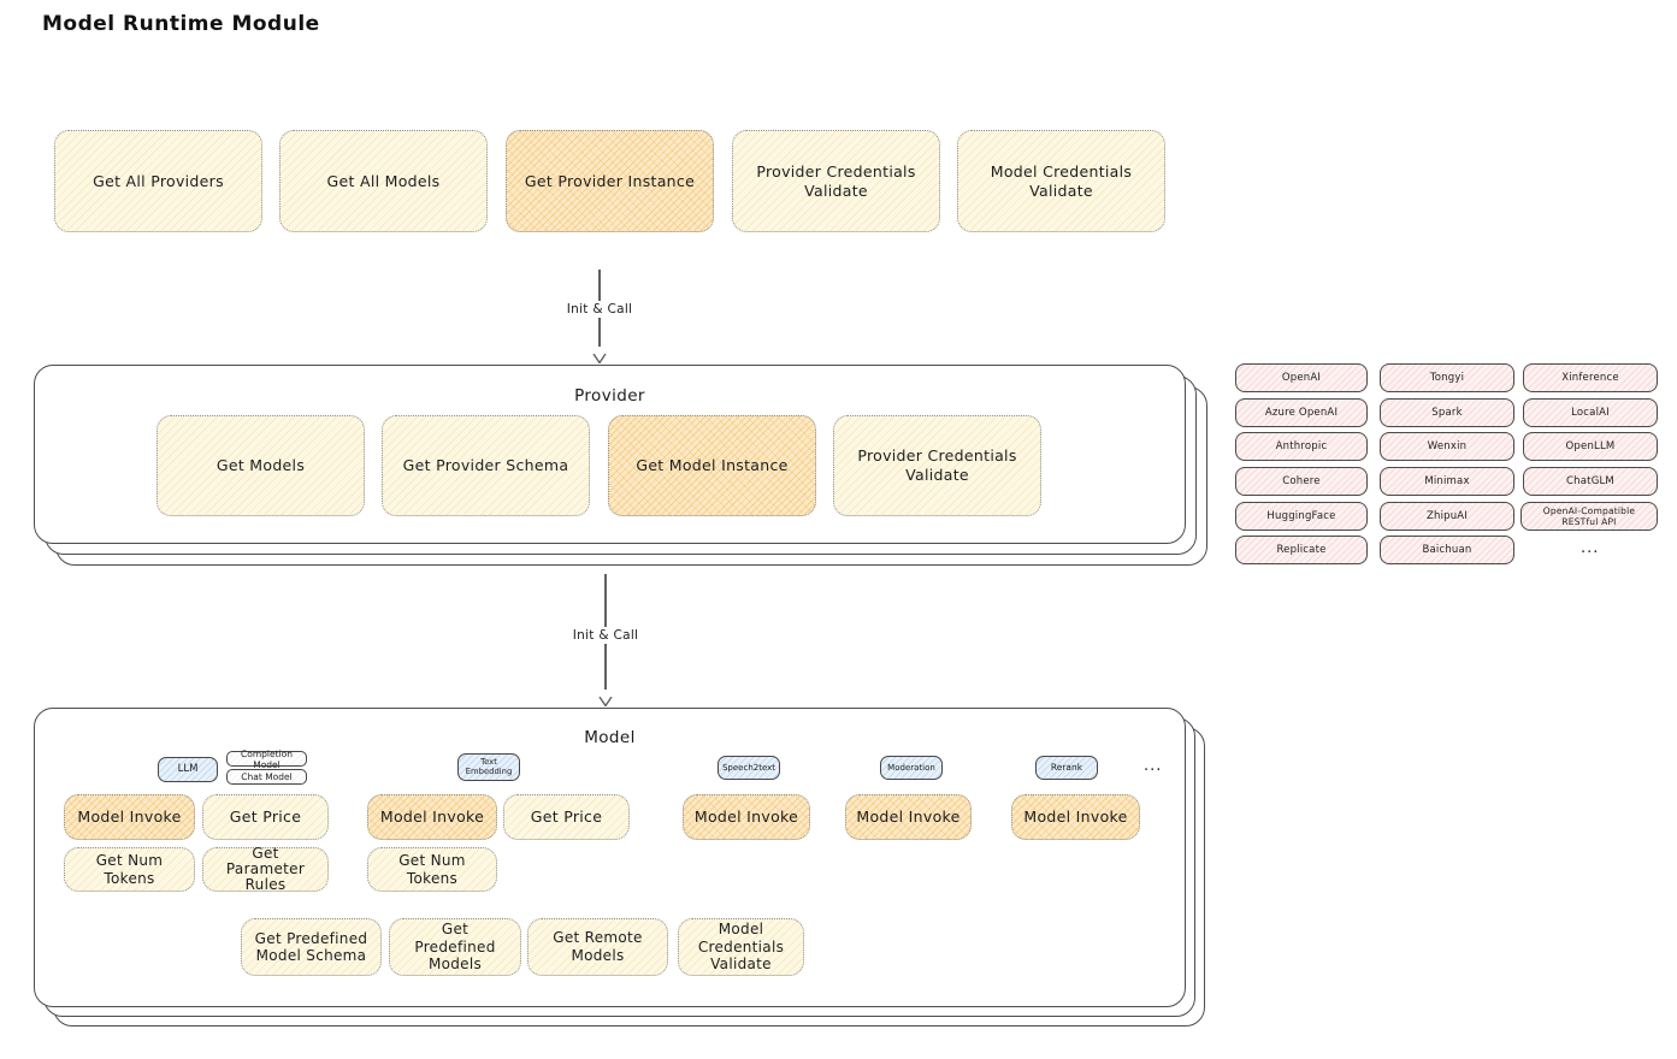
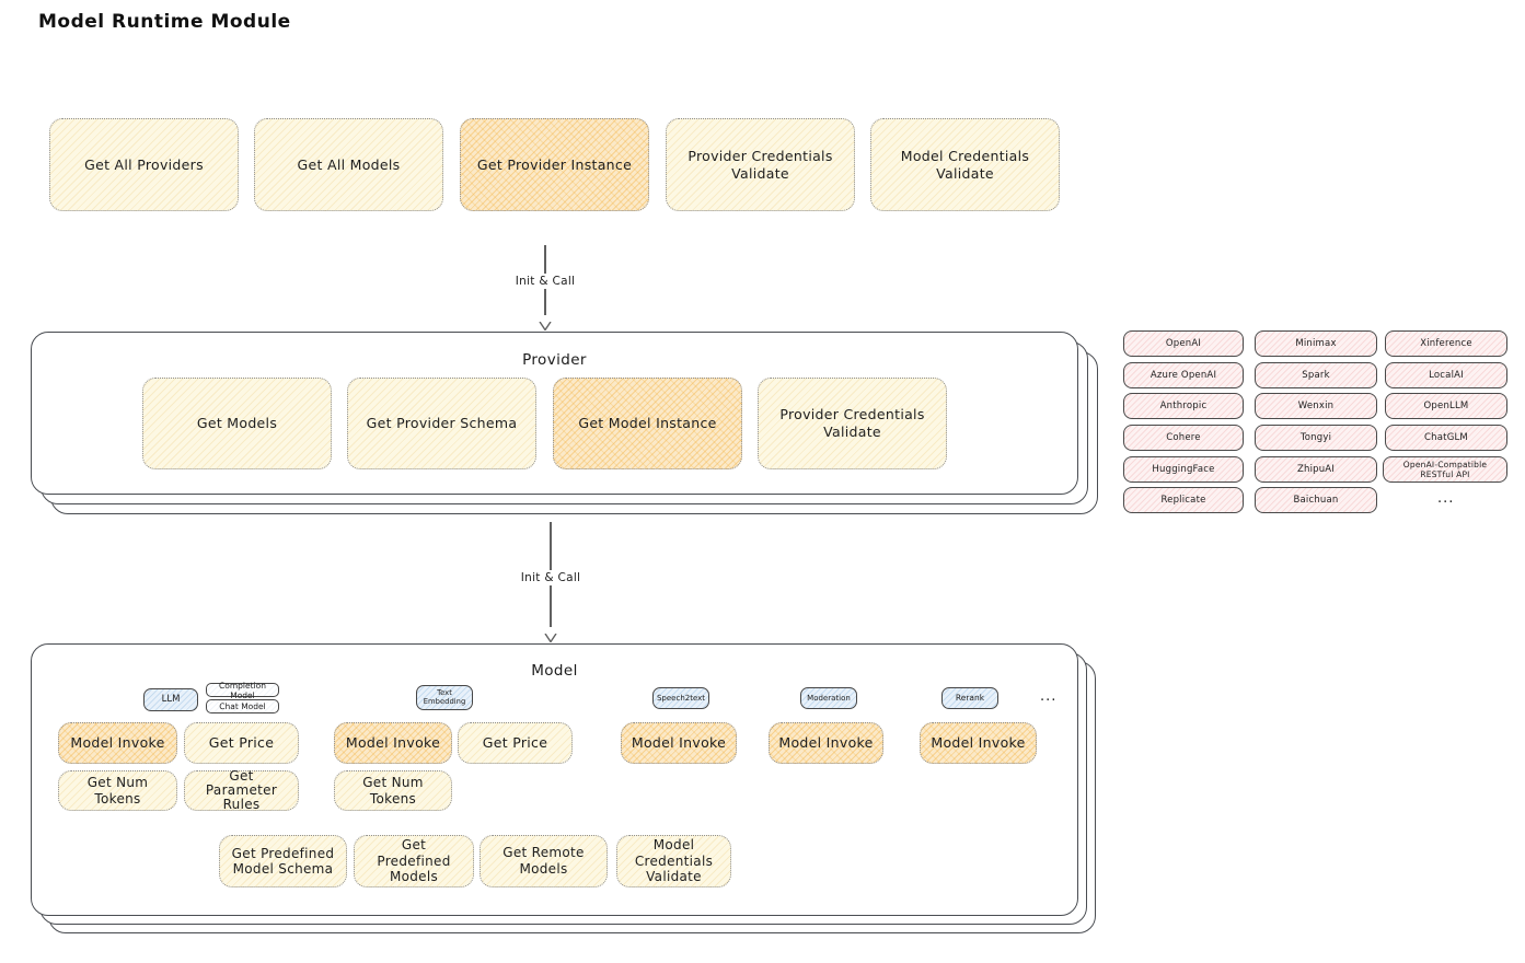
  Model Runtime Module
  Get All Providers
  Get All Models
  Get Provider Instance
  Provider Credentials Validate
  Model Credentials Validate
  Init & Call
  Provider
  Get Models
  Get Provider Schema
  Get Model Instance
  Provider Credentials Validate
  OpenAI
  Azure OpenAI
  Anthropic
  Cohere
  HuggingFace
  Replicate
- Tongyi
+ Minimax
  Spark
  Wenxin
- Minimax
+ Tongyi
  ZhipuAI
  Baichuan
  Xinference
  LocalAI
  OpenLLM
  ChatGLM
  OpenAI-Compatible RESTful API
  ...
  Init & Call
  Model
  LLM
  Completion Model
  Chat Model
  Text Embedding
  Speech2text
  Moderation
  Rerank
  ...
  Model Invoke
  Get Price
  Get Num Tokens
  Get Parameter Rules
  Model Invoke
  Get Price
  Get Num Tokens
  Model Invoke
  Model Invoke
  Model Invoke
  Get Predefined Model Schema
  Get Predefined Models
  Get Remote Models
  Model Credentials Validate
